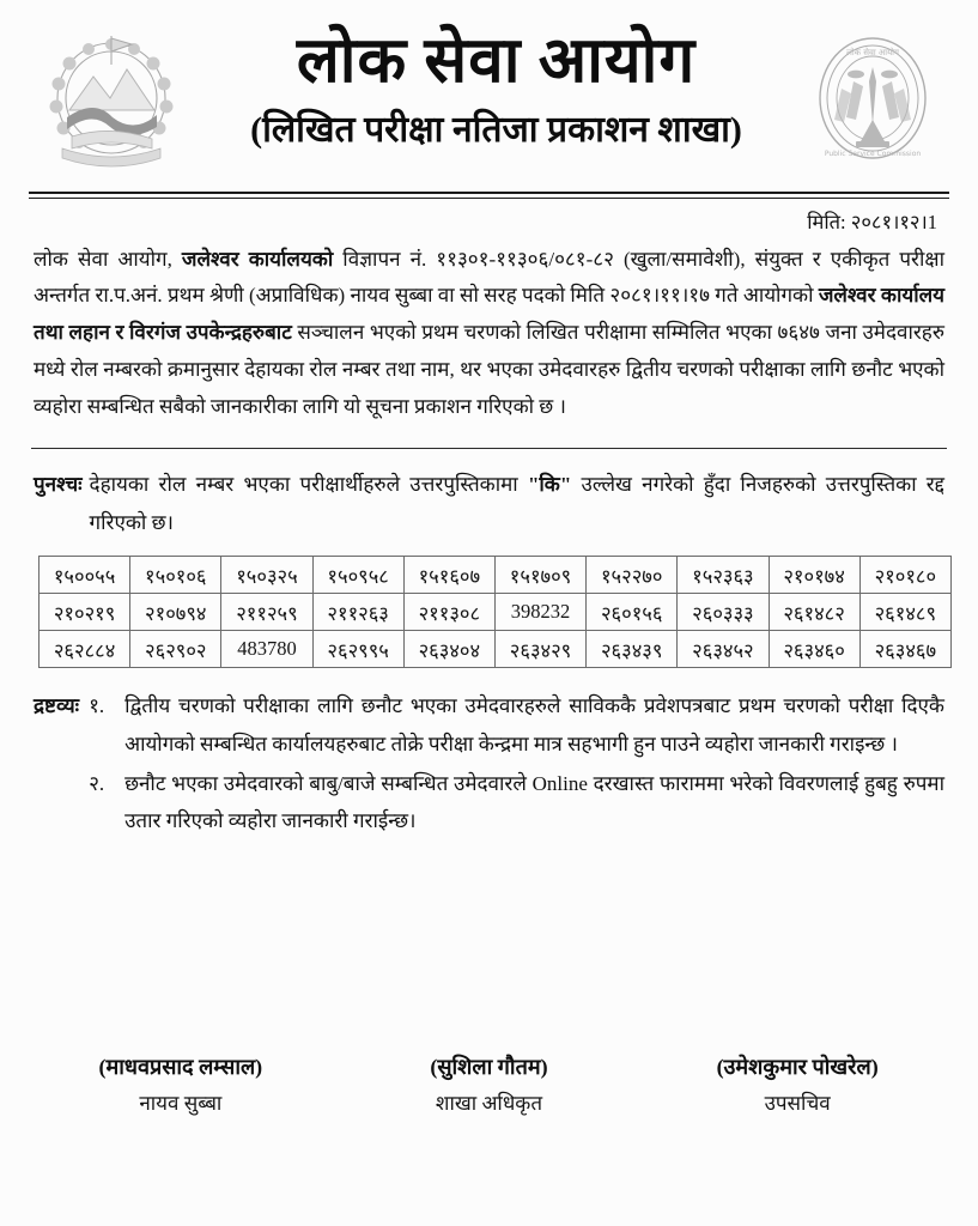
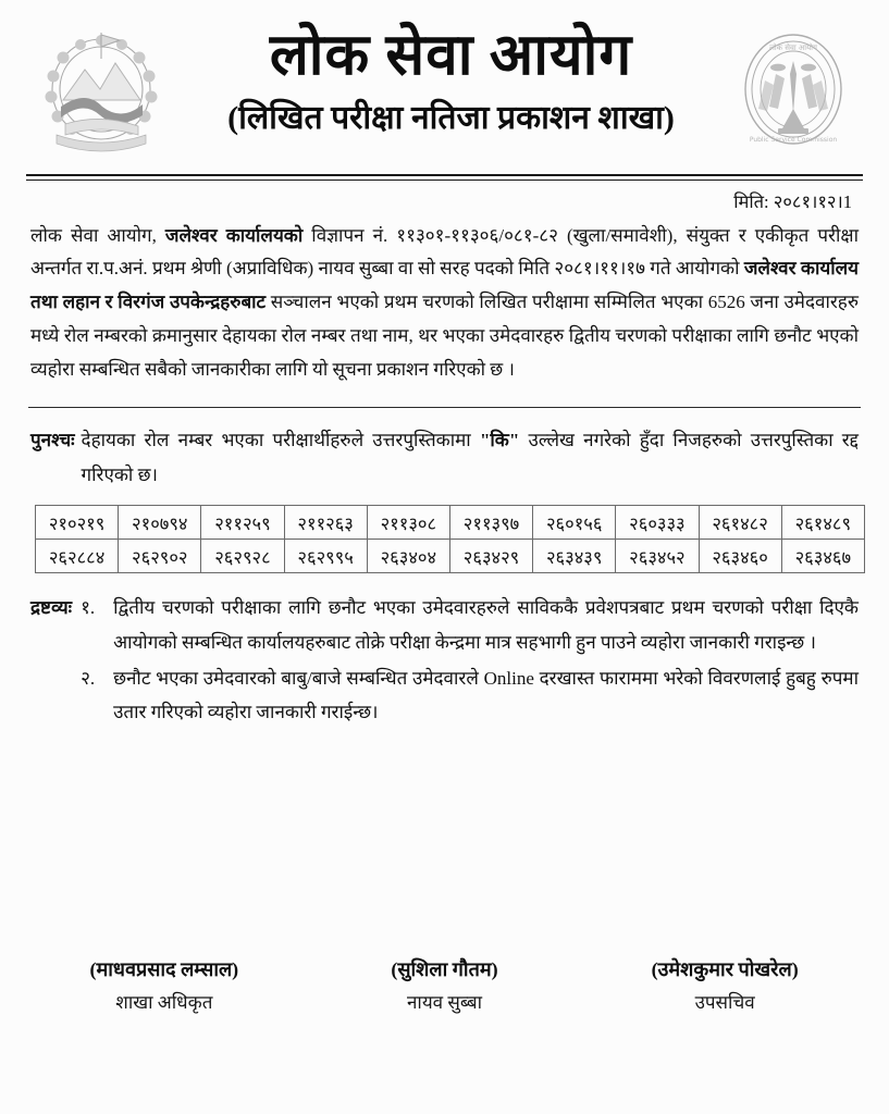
  लोक सेवा आयोग
  (लिखित परीक्षा नतिजा प्रकाशन शाखा)
  लोक सेवा आयोग
  मिति: २०८१।१२।1
- लोक सेवा आयोग, जलेश्वर कार्यालयको विज्ञापन नं. ११३०१-११३०६/०८१-८२ (खुला/समावेशी), संयुक्त र एकीकृत परीक्षा अन्तर्गत रा.प.अनं. प्रथम श्रेणी (अप्राविधिक) नायव सुब्बा वा सो सरह पदको मिति २०८१।११।१७ गते आयोगको जलेश्वर कार्यालय तथा लहान र विरगंज उपकेन्द्रहरुबाट सञ्चालन भएको प्रथम चरणको लिखित परीक्षामा सम्मिलित भएका ७६४७ जना उमेदवारहरु मध्ये रोल नम्बरको क्रमानुसार देहायका रोल नम्बर तथा नाम, थर भएका उमेदवारहरु द्वितीय चरणको परीक्षाका लागि छनौट भएको व्यहोरा सम्बन्धित सबैको जानकारीका लागि यो सूचना प्रकाशन गरिएको छ ।
+ लोक सेवा आयोग, जलेश्वर कार्यालयको विज्ञापन नं. ११३०१-११३०६/०८१-८२ (खुला/समावेशी), संयुक्त र एकीकृत परीक्षा अन्तर्गत रा.प.अनं. प्रथम श्रेणी (अप्राविधिक) नायव सुब्बा वा सो सरह पदको मिति २०८१।११।१७ गते आयोगको जलेश्वर कार्यालय तथा लहान र विरगंज उपकेन्द्रहरुबाट सञ्चालन भएको प्रथम चरणको लिखित परीक्षामा सम्मिलित भएका 6526 जना उमेदवारहरु मध्ये रोल नम्बरको क्रमानुसार देहायका रोल नम्बर तथा नाम, थर भएका उमेदवारहरु द्वितीय चरणको परीक्षाका लागि छनौट भएको व्यहोरा सम्बन्धित सबैको जानकारीका लागि यो सूचना प्रकाशन गरिएको छ ।
  पुनश्चः
  देहायका रोल नम्बर भएका परीक्षार्थीहरुले उत्तरपुस्तिकामा "कि" उल्लेख नगरेको हुँदा निजहरुको उत्तरपुस्तिका रद्द गरिएको छ।
- १५००५५	१५०१०६	१५०३२५	१५०९५८	१५१६०७	१५१७०९	१५२२७०	१५२३६३	२१०१७४	२१०१८०
- २१०२१९	२१०७९४	२११२५९	२११२६३	२११३०८	398232	२६०१५६	२६०३३३	२६१४८२	२६१४८९
+ २१०२१९	२१०७९४	२११२५९	२११२६३	२११३०८	२११३९७	२६०१५६	२६०३३३	२६१४८२	२६१४८९
- २६२८८४	२६२९०२	483780	२६२९९५	२६३४०४	२६३४२९	२६३४३९	२६३४५२	२६३४६०	२६३४६७
+ २६२८८४	२६२९०२	२६२९२८	२६२९९५	२६३४०४	२६३४२९	२६३४३९	२६३४५२	२६३४६०	२६३४६७
  द्रष्टव्यः
  १.
  द्वितीय चरणको परीक्षाका लागि छनौट भएका उमेदवारहरुले साविककै प्रवेशपत्रबाट प्रथम चरणको परीक्षा दिएकै आयोगको सम्बन्धित कार्यालयहरुबाट तोक्रे परीक्षा केन्द्रमा मात्र सहभागी हुन पाउने व्यहोरा जानकारी गराइन्छ ।
  २.
  छनौट भएका उमेदवारको बाबु/बाजे सम्बन्धित उमेदवारले Online दरखास्त फाराममा भरेको विवरणलाई हुबहु रुपमा उतार गरिएको व्यहोरा जानकारी गराईन्छ।
  (माधवप्रसाद लम्साल)
- नायव सुब्बा
+ शाखा अधिकृत
  (सुशिला गौतम)
- शाखा अधिकृत
+ नायव सुब्बा
  (उमेशकुमार पोखरेल)
  उपसचिव
